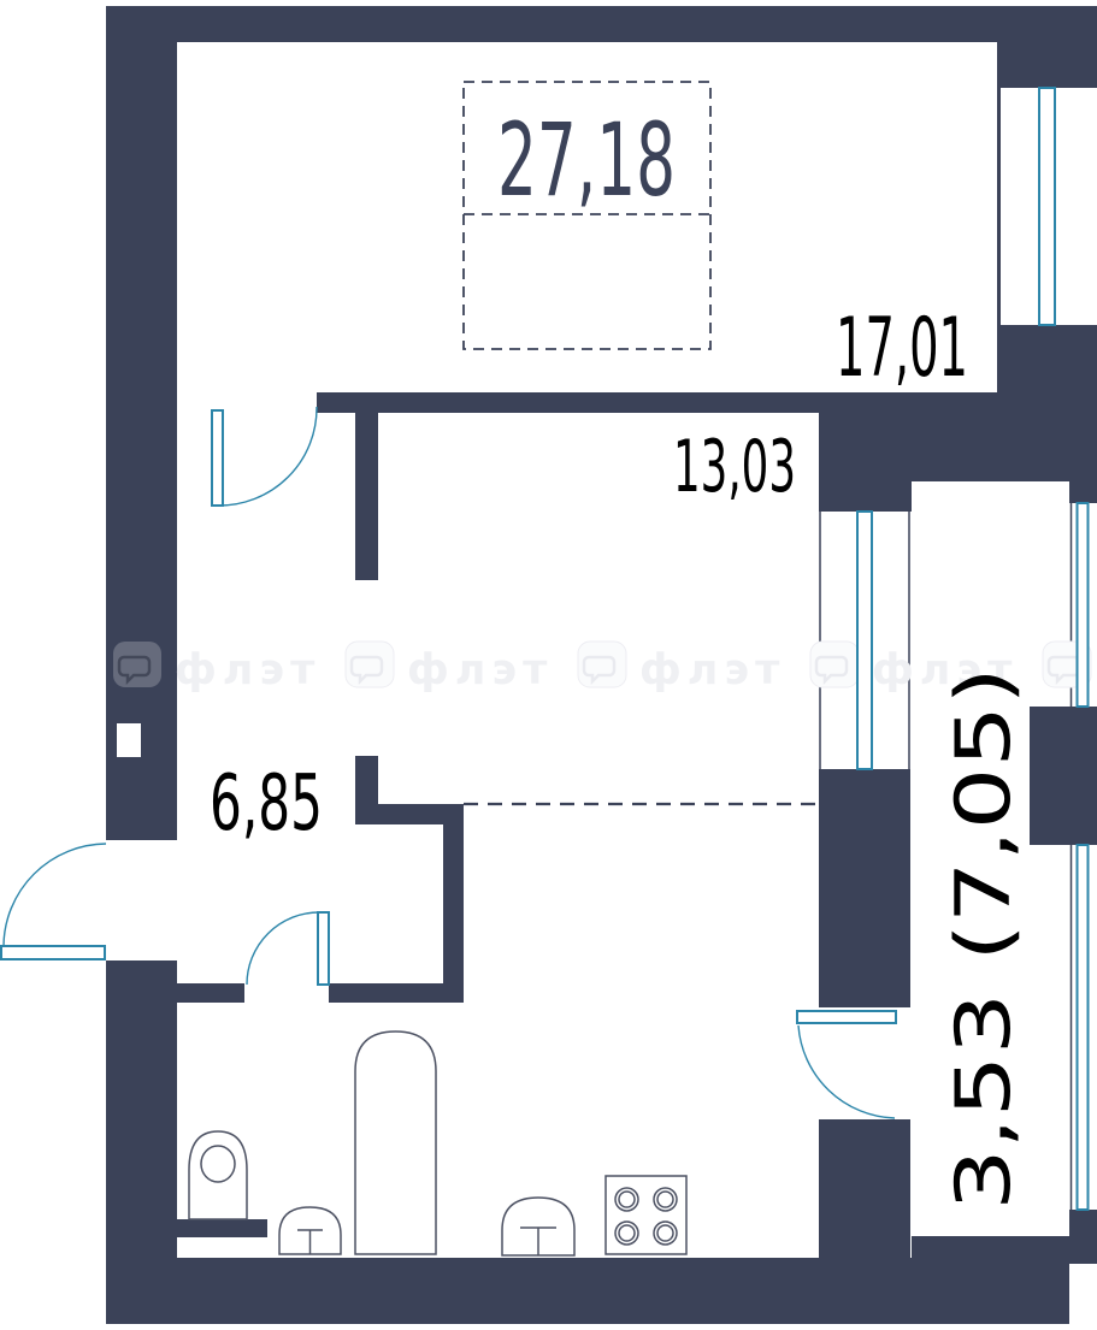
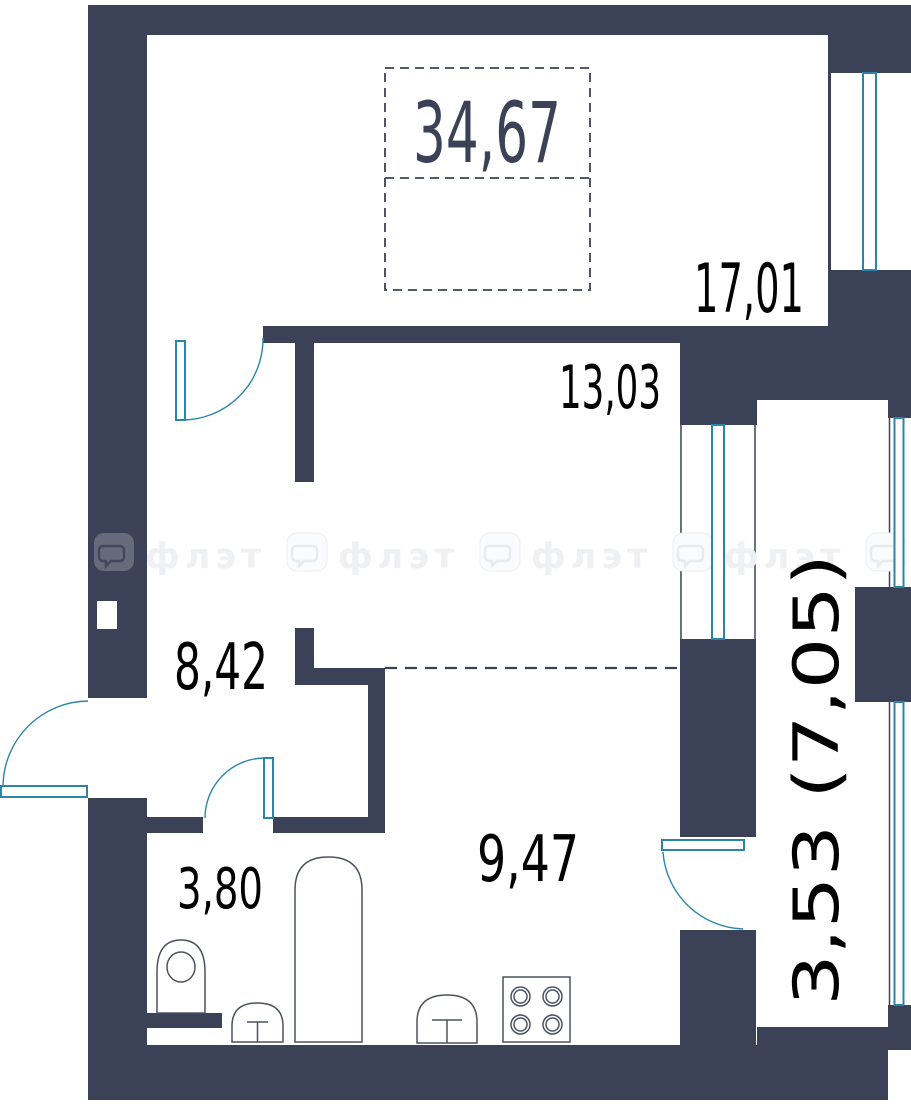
  флэт
  флэт
- 27,18
+ 34,67
  17,01
  13,03
- 6,85
+ 8,42
+ 3,80
+ 9,47
